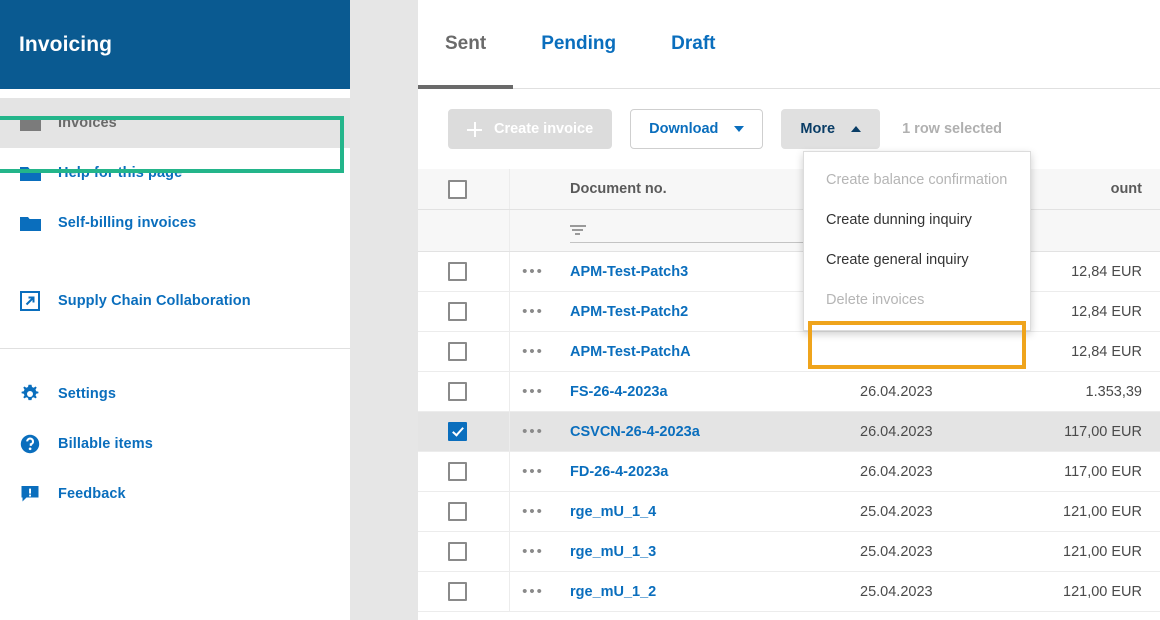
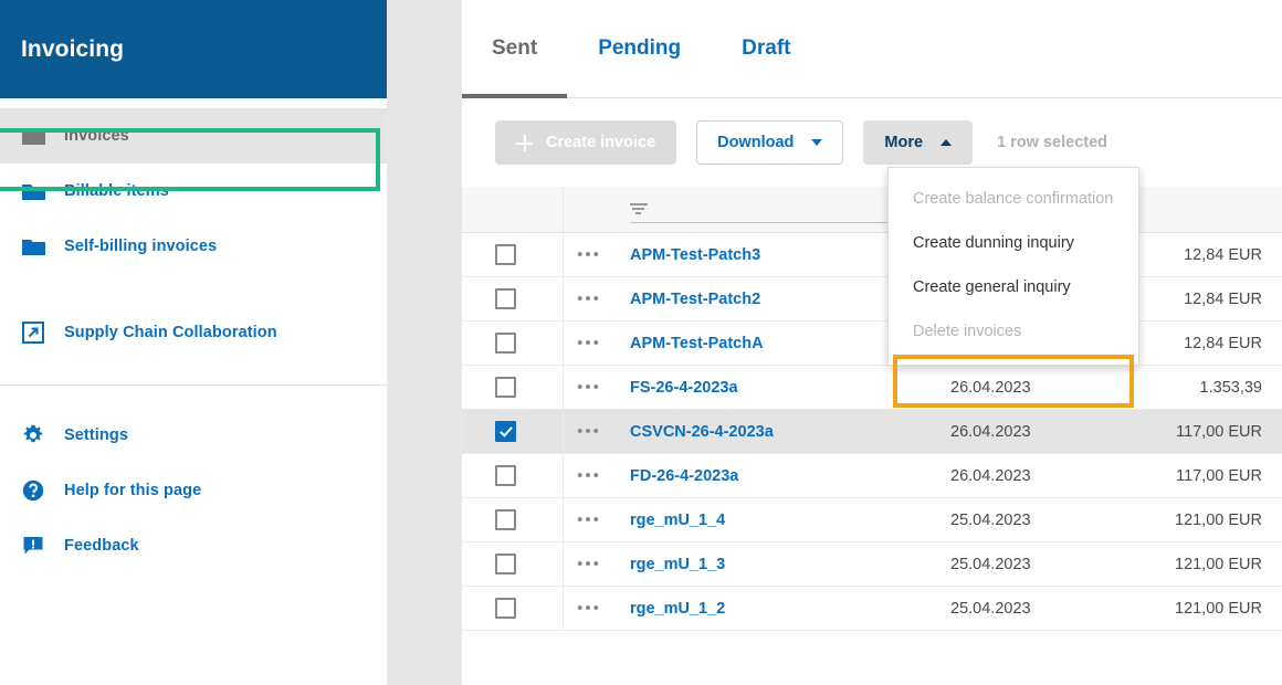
  Invoicing
  Invoices
- Help for this page
+ Billable items
  Self-billing invoices
  Supply Chain Collaboration
  Settings
- Billable items
+ Help for this page
  Feedback
  Sent
  Pending
  Draft
  Create invoice
  Download
  More
  1 row selected
- Document no.
- ount
  •••
  APM-Test-Patch3
  12,84 EUR
  •••
  APM-Test-Patch2
  12,84 EUR
  •••
  APM-Test-PatchA
  12,84 EUR
  •••
  FS-26-4-2023a
  26.04.2023
  1.353,39
  •••
  CSVCN-26-4-2023a
  26.04.2023
  117,00 EUR
  •••
  FD-26-4-2023a
  26.04.2023
  117,00 EUR
  •••
  rge_mU_1_4
  25.04.2023
  121,00 EUR
  •••
  rge_mU_1_3
  25.04.2023
  121,00 EUR
  •••
  rge_mU_1_2
  25.04.2023
  121,00 EUR
  Create balance confirmation
  Create dunning inquiry
  Create general inquiry
  Delete invoices
